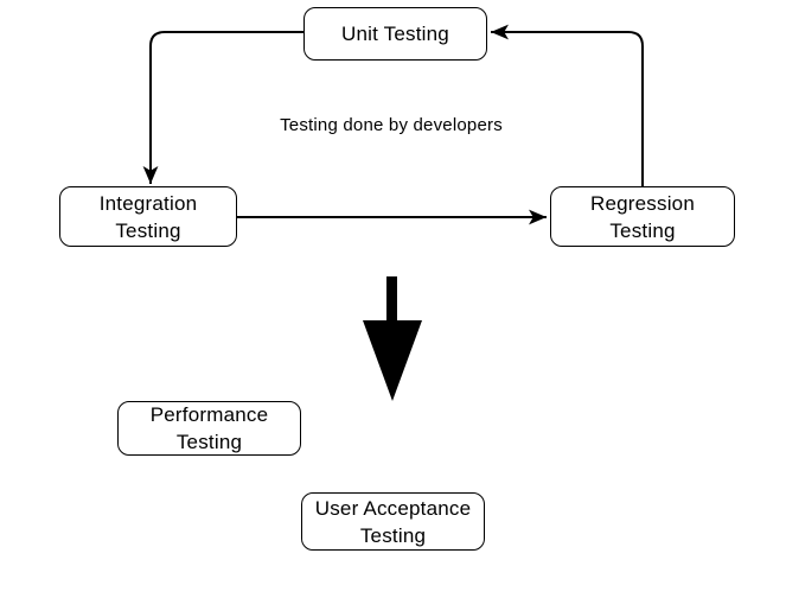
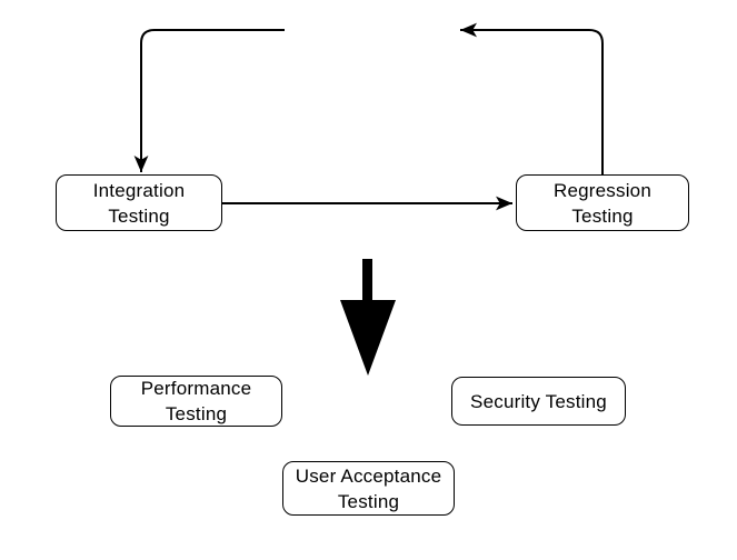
- Unit Testing
- Testing done by developers
  Integration
  Testing
  Regression
  Testing
  Performance
  Testing
+ Security Testing
  User Acceptance
  Testing
